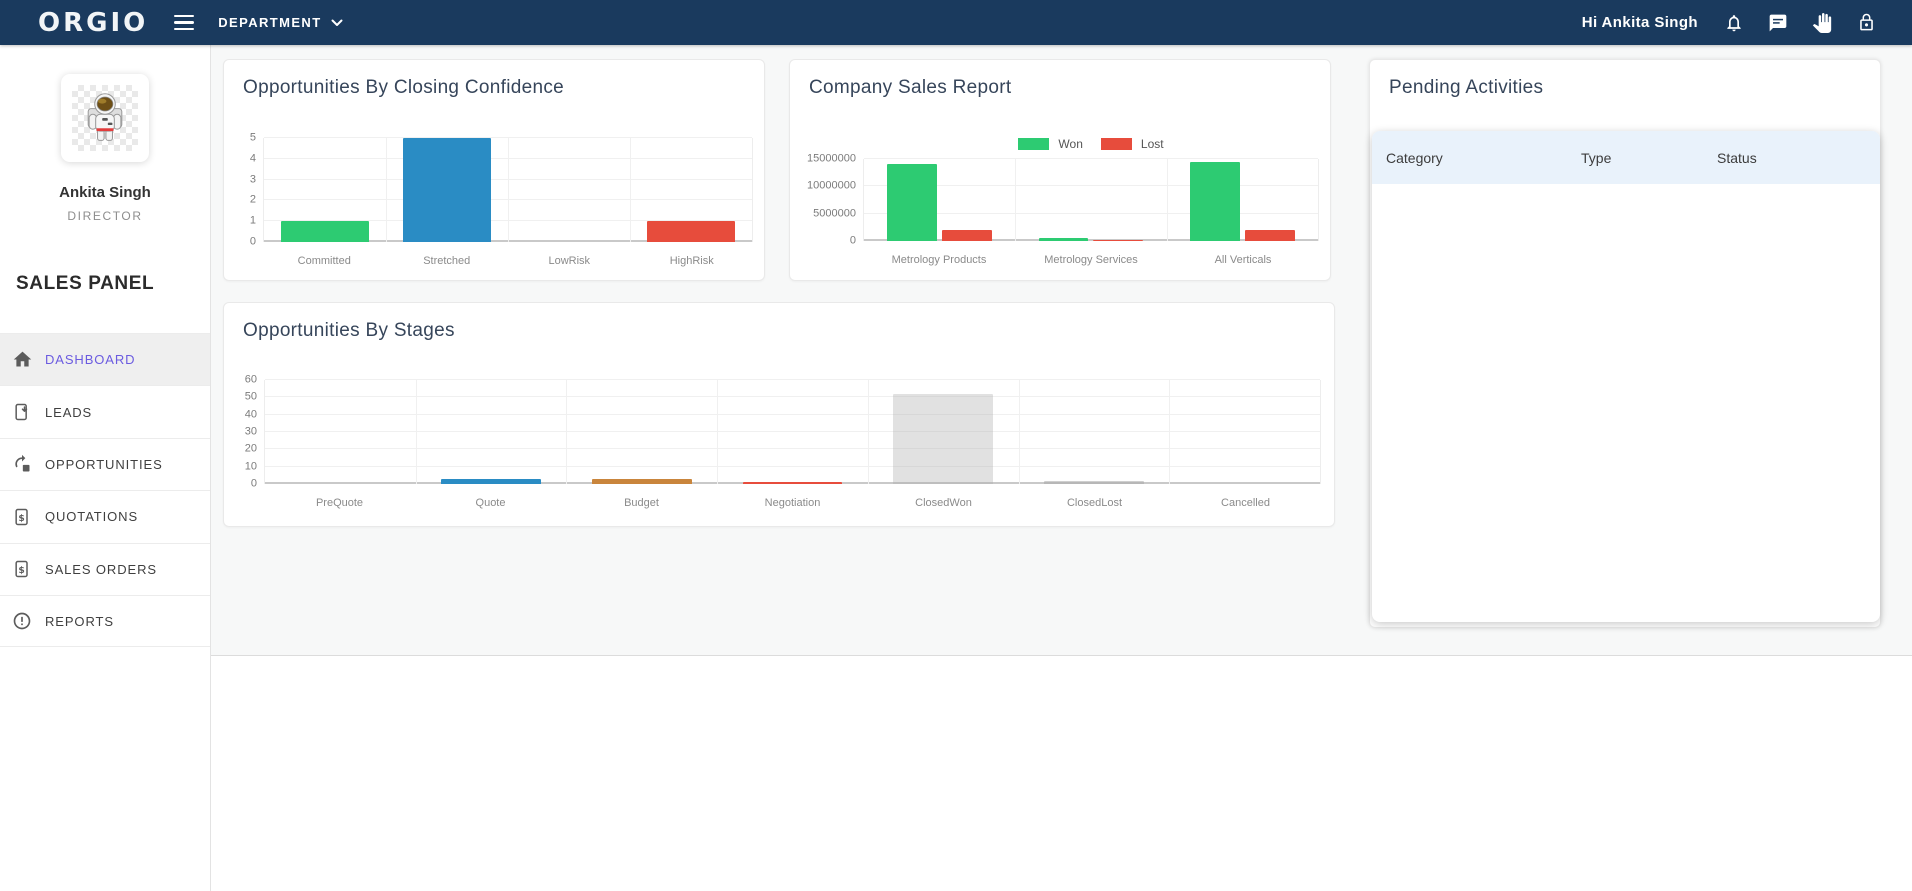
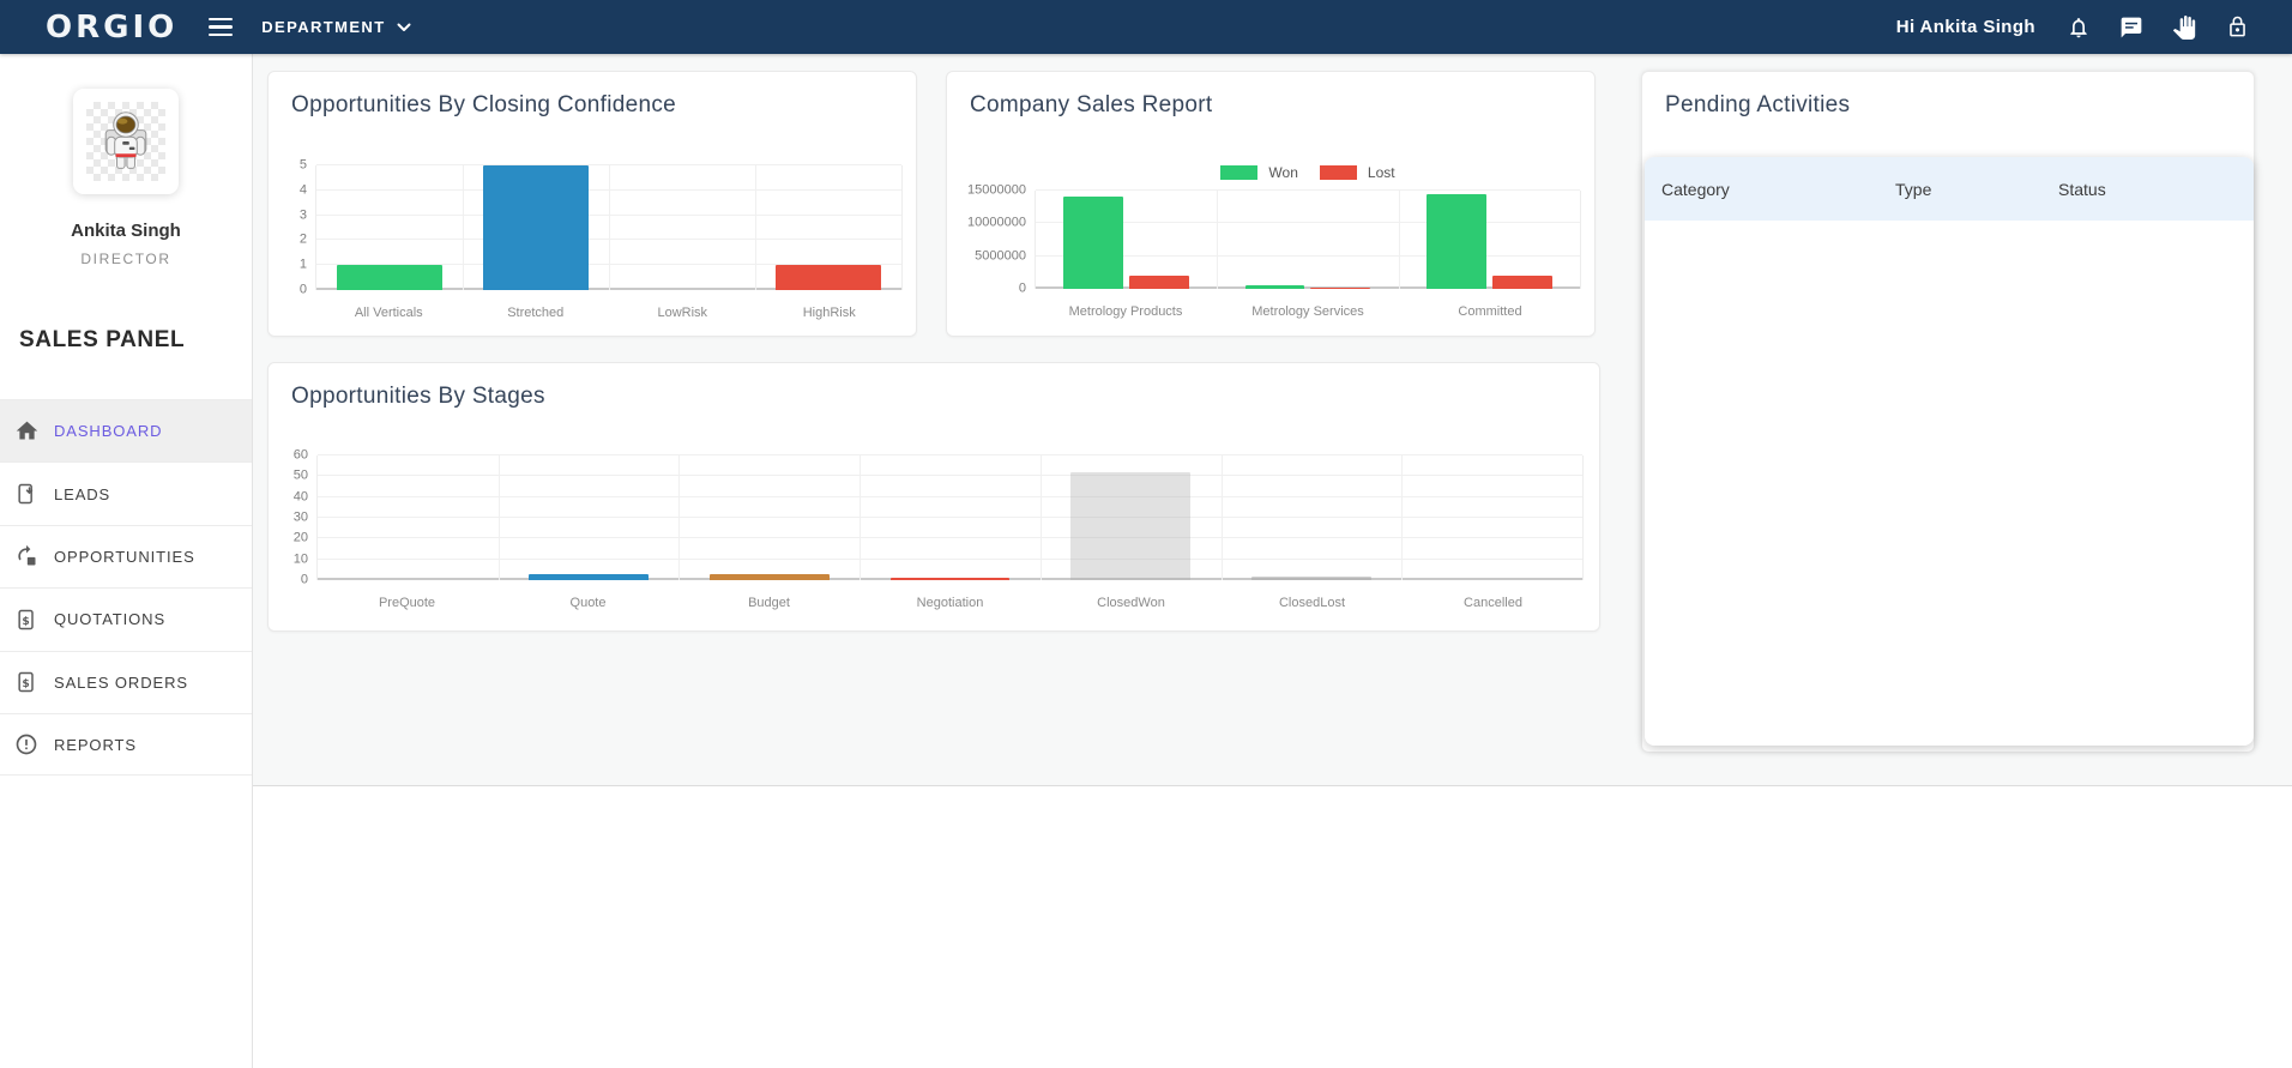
  ORGIO
  DEPARTMENT
  Hi Ankita Singh
  Ankita Singh
  DIRECTOR
  SALES PANEL
  DASHBOARD
  LEADS
  OPPORTUNITIES
  $
  QUOTATIONS
  $
  SALES ORDERS
  REPORTS
  Opportunities By Closing Confidence
  0
  1
  2
  3
  4
  5
- Committed
+ All Verticals
  Stretched
  LowRisk
  HighRisk
  Company Sales Report
  Won
  Lost
  0
  5000000
  10000000
  15000000
  Metrology Products
  Metrology Services
- All Verticals
+ Committed
  Opportunities By Stages
  0
  10
  20
  30
  40
  50
  60
  PreQuote
  Quote
  Budget
  Negotiation
  ClosedWon
  ClosedLost
  Cancelled
  Pending Activities
  Category
  Type
  Status
